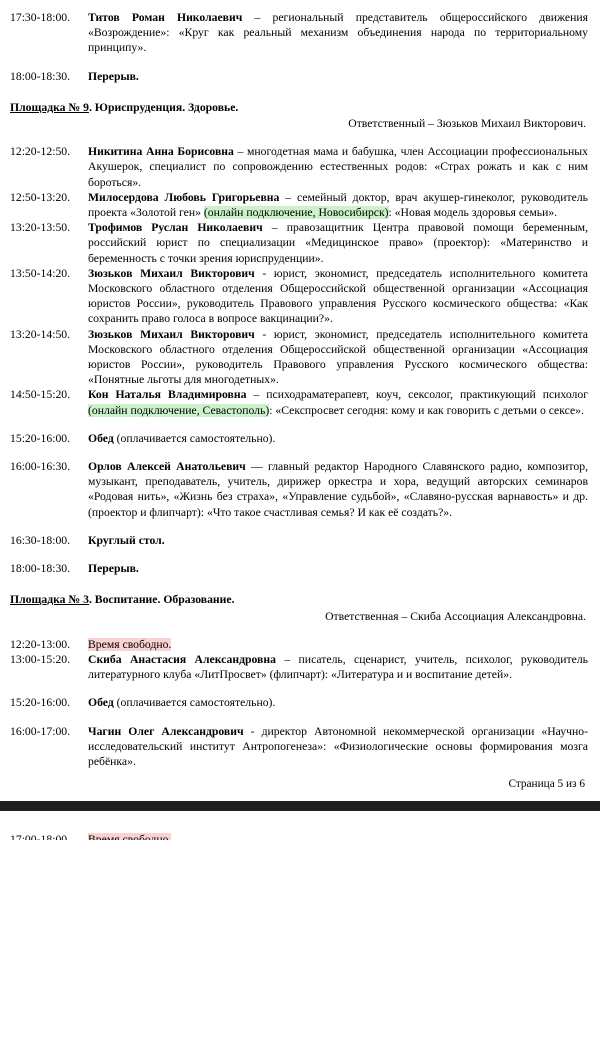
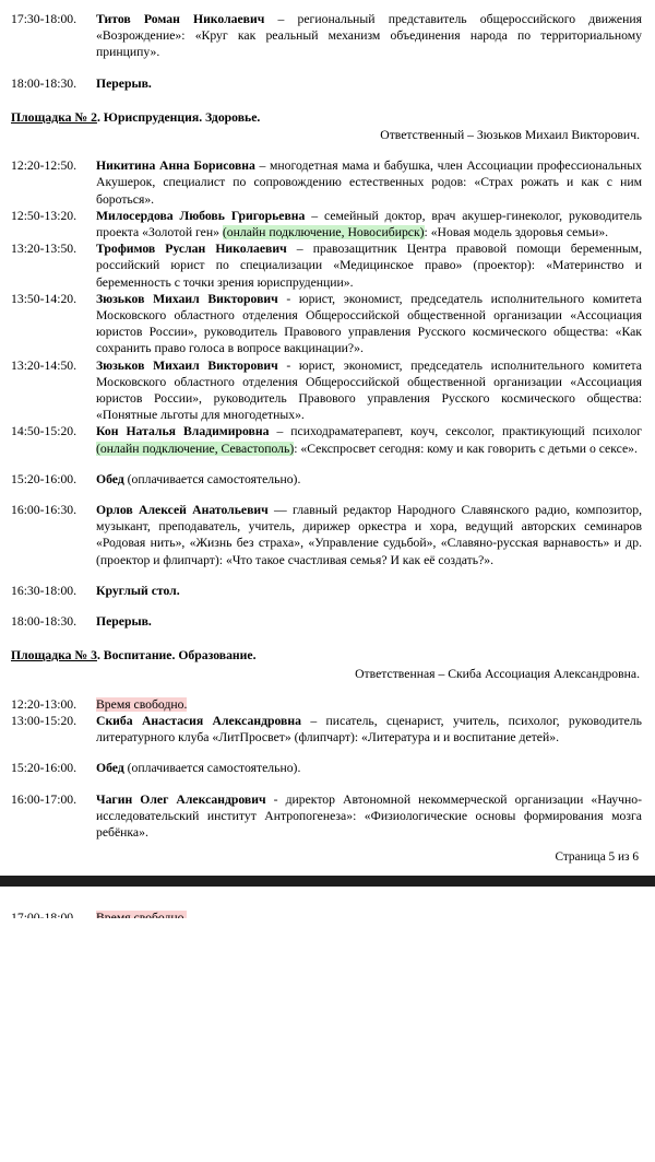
  17:30-18:00.
  Титов Роман Николаевич – региональный представитель общероссийского движения «Возрождение»: «Круг как реальный механизм объединения народа по территориальному принципу».
  18:00-18:30.
  Перерыв.
- Площадка № 9. Юриспруденция. Здоровье.
+ Площадка № 2. Юриспруденция. Здоровье.
  Ответственный – Зюзьков Михаил Викторович.
  12:20-12:50.
  Никитина Анна Борисовна – многодетная мама и бабушка, член Ассоциации профессиональных Акушерок, специалист по сопровождению естественных родов: «Страх рожать и как с ним бороться».
  12:50-13:20.
  Милосердова Любовь Григорьевна – семейный доктор, врач акушер-гинеколог, руководитель проекта «Золотой ген» (онлайн подключение, Новосибирск): «Новая модель здоровья семьи».
  13:20-13:50.
  Трофимов Руслан Николаевич – правозащитник Центра правовой помощи беременным, российский юрист по специализации «Медицинское право» (проектор): «Материнство и беременность с точки зрения юриспруденции».
  13:50-14:20.
  Зюзьков Михаил Викторович - юрист, экономист, председатель исполнительного комитета Московского областного отделения Общероссийской общественной организации «Ассоциация юристов России», руководитель Правового управления Русского космического общества: «Как сохранить право голоса в вопросе вакцинации?».
  13:20-14:50.
  Зюзьков Михаил Викторович - юрист, экономист, председатель исполнительного комитета Московского областного отделения Общероссийской общественной организации «Ассоциация юристов России», руководитель Правового управления Русского космического общества: «Понятные льготы для многодетных».
  14:50-15:20.
  Кон Наталья Владимировна – психодраматерапевт, коуч, сексолог, практикующий психолог (онлайн подключение, Севастополь): «Секспросвет сегодня: кому и как говорить с детьми о сексе».
  15:20-16:00.
  Обед (оплачивается самостоятельно).
  16:00-16:30.
  Орлов Алексей Анатольевич — главный редактор Народного Славянского радио, композитор, музыкант, преподаватель, учитель, дирижер оркестра и хора, ведущий авторских семинаров «Родовая нить», «Жизнь без страха», «Управление судьбой», «Славяно-русская варнавость» и др. (проектор и флипчарт): «Что такое счастливая семья? И как её создать?».
  16:30-18:00.
  Круглый стол.
  18:00-18:30.
  Перерыв.
  Площадка № 3. Воспитание. Образование.
  Ответственная – Скиба Ассоциация Александровна.
  12:20-13:00.
  Время свободно.
  13:00-15:20.
  Скиба Анастасия Александровна – писатель, сценарист, учитель, психолог, руководитель литературного клуба «ЛитПросвет» (флипчарт): «Литература и и воспитание детей».
  15:20-16:00.
  Обед (оплачивается самостоятельно).
  16:00-17:00.
  Чагин Олег Александрович - директор Автономной некоммерческой организации «Научно-исследовательский институт Антропогенеза»: «Физиологические основы формирования мозга ребёнка».
  Страница 5 из 6
  17:00-18:00.
  Время свободно.
